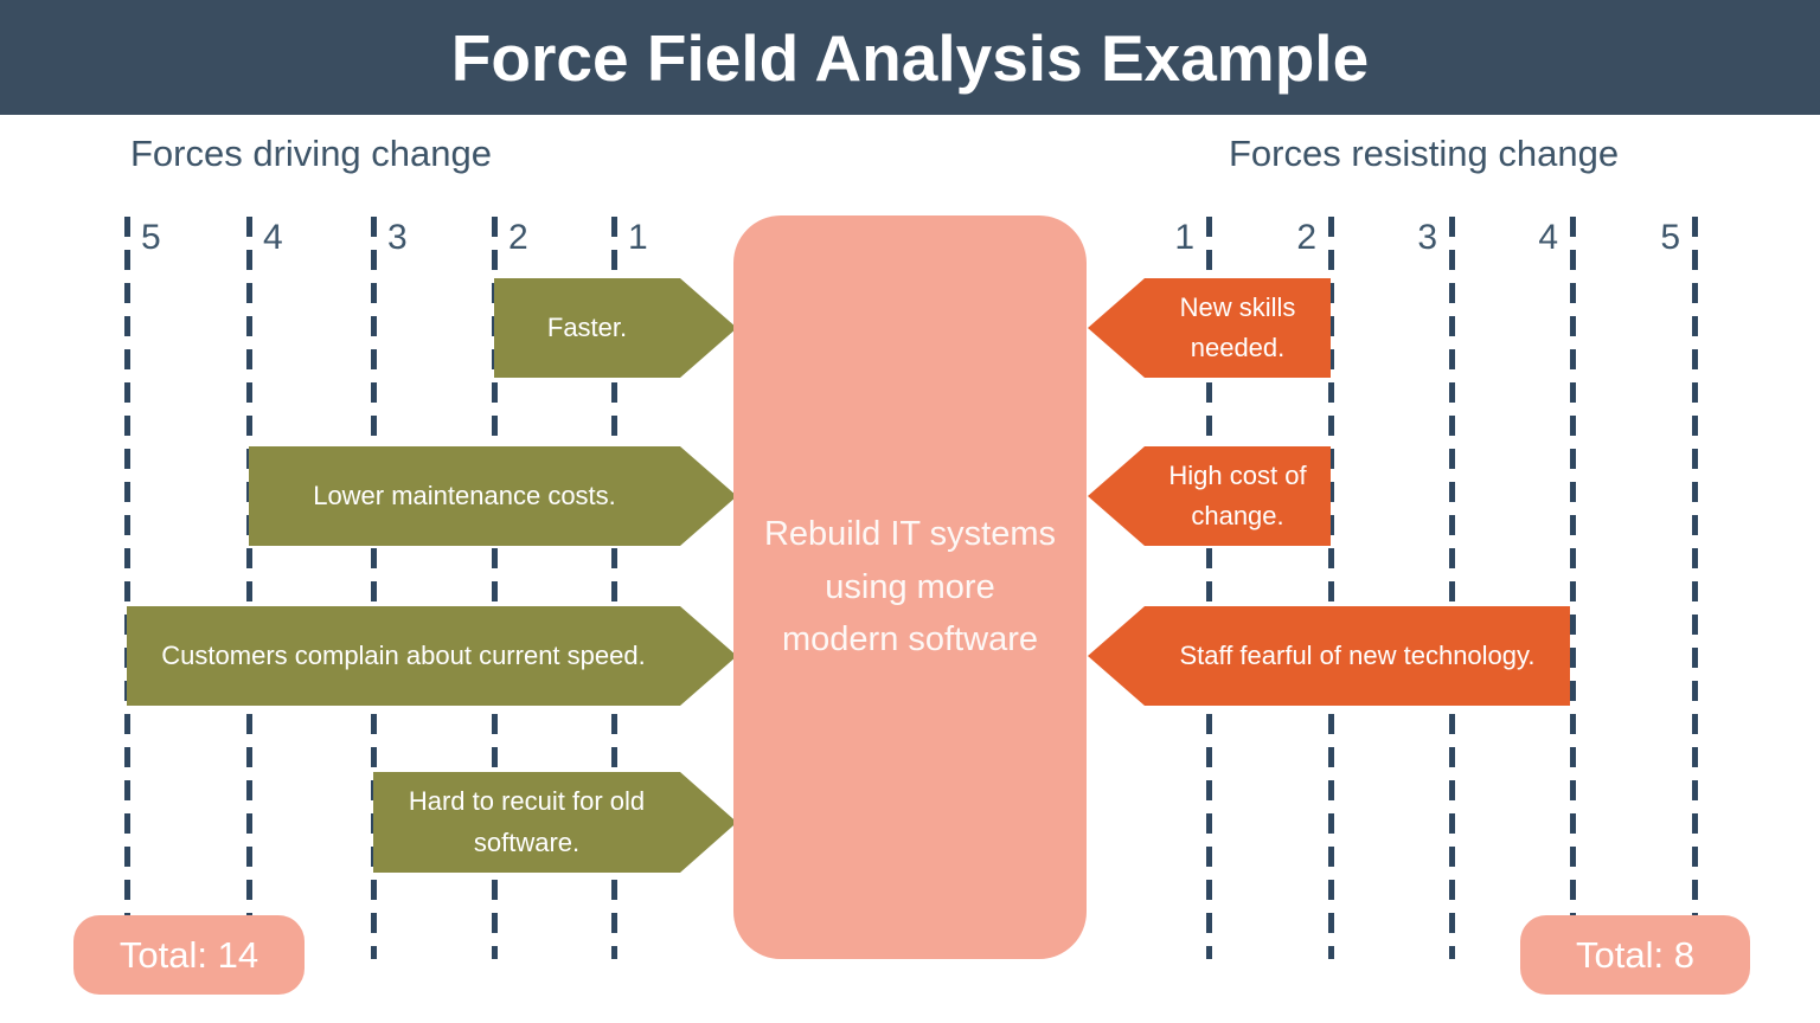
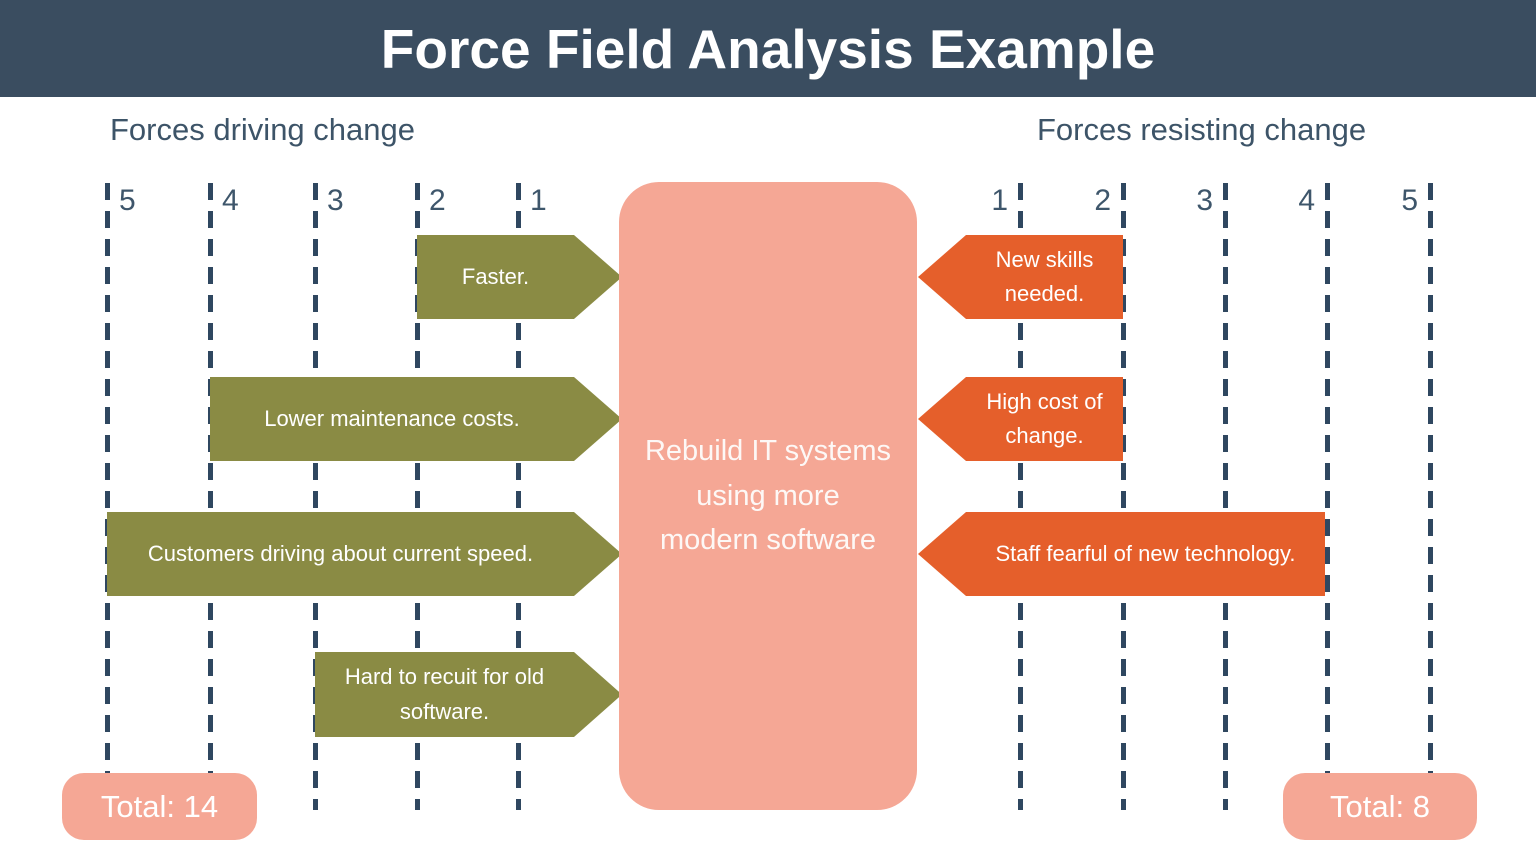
  Force Field Analysis Example
  Forces driving change
  Forces resisting change
  5
  4
  3
  2
  1
  1
  2
  3
  4
  5
  Faster.
  Lower maintenance costs.
- Customers complain about current speed.
+ Customers driving about current speed.
  Hard to recuit for old software.
  New skills needed.
  High cost of change.
  Staff fearful of new technology.
  Rebuild IT systems
  using more
  modern software
  Total: 14
  Total: 8
